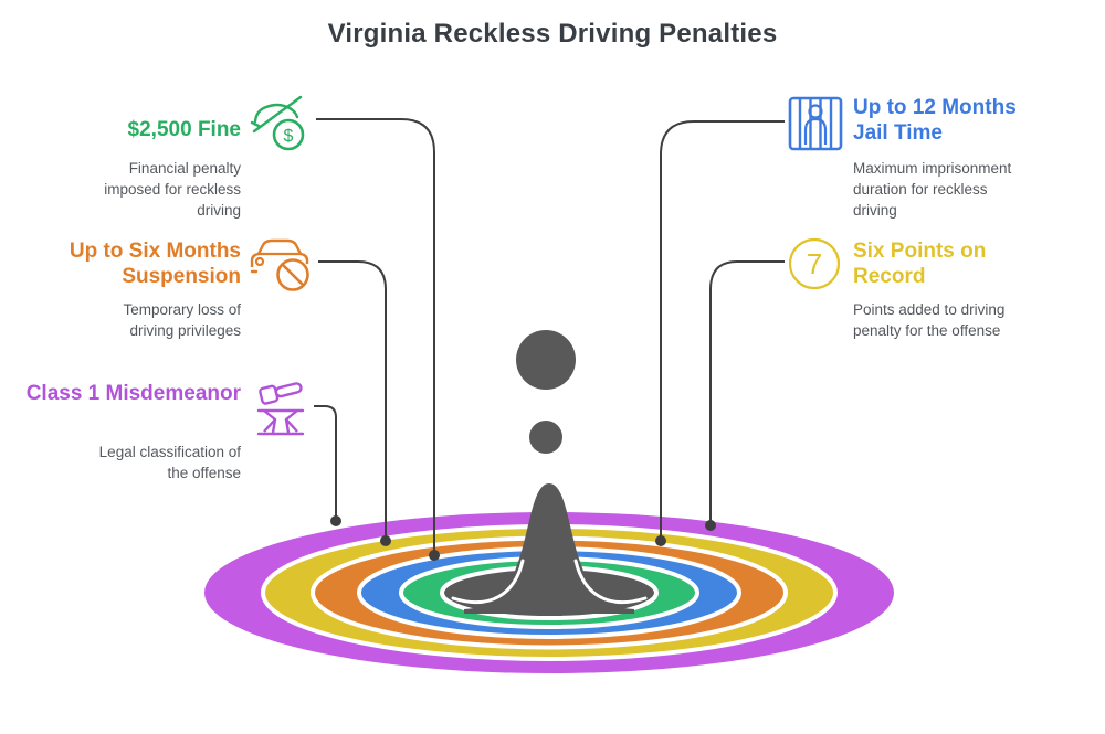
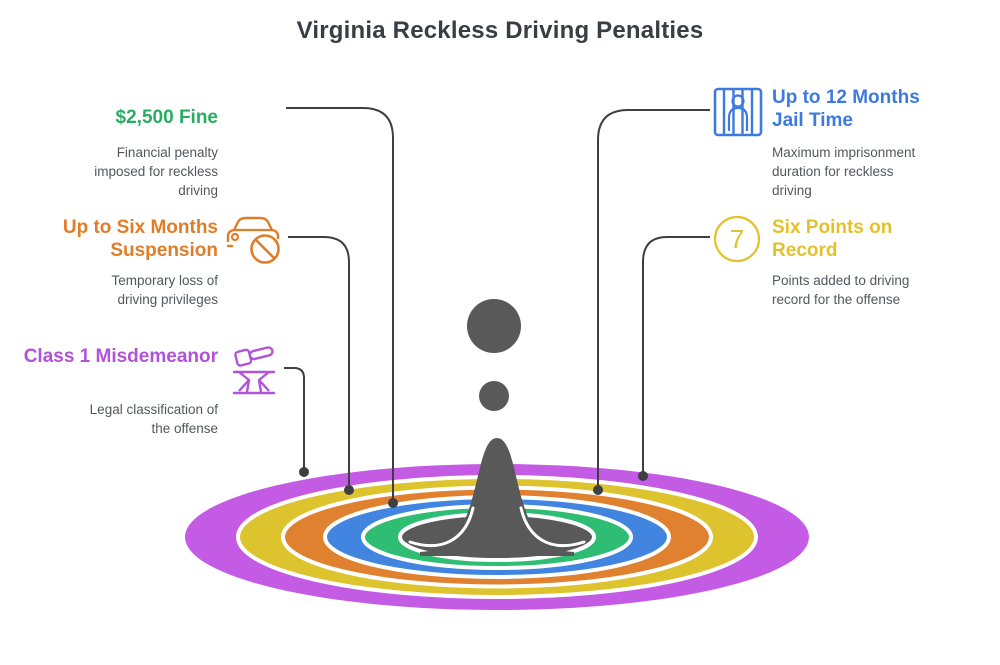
  Virginia Reckless Driving Penalties
  $2,500 Fine
  Financial penalty imposed for reckless driving
- $
  Up to Six Months Suspension
  Temporary loss of driving privileges
  Class 1 Misdemeanor
  Legal classification of the offense
  Up to 12 Months Jail Time
  Maximum imprisonment duration for reckless driving
  Six Points on Record
- Points added to driving penalty for the offense
+ Points added to driving record for the offense
  7
